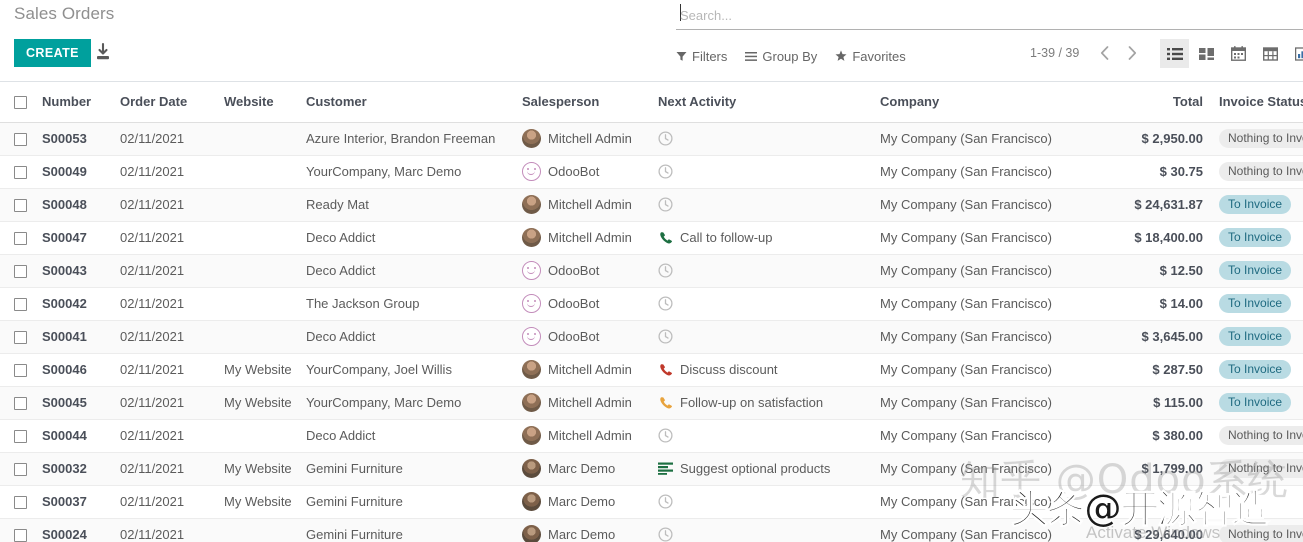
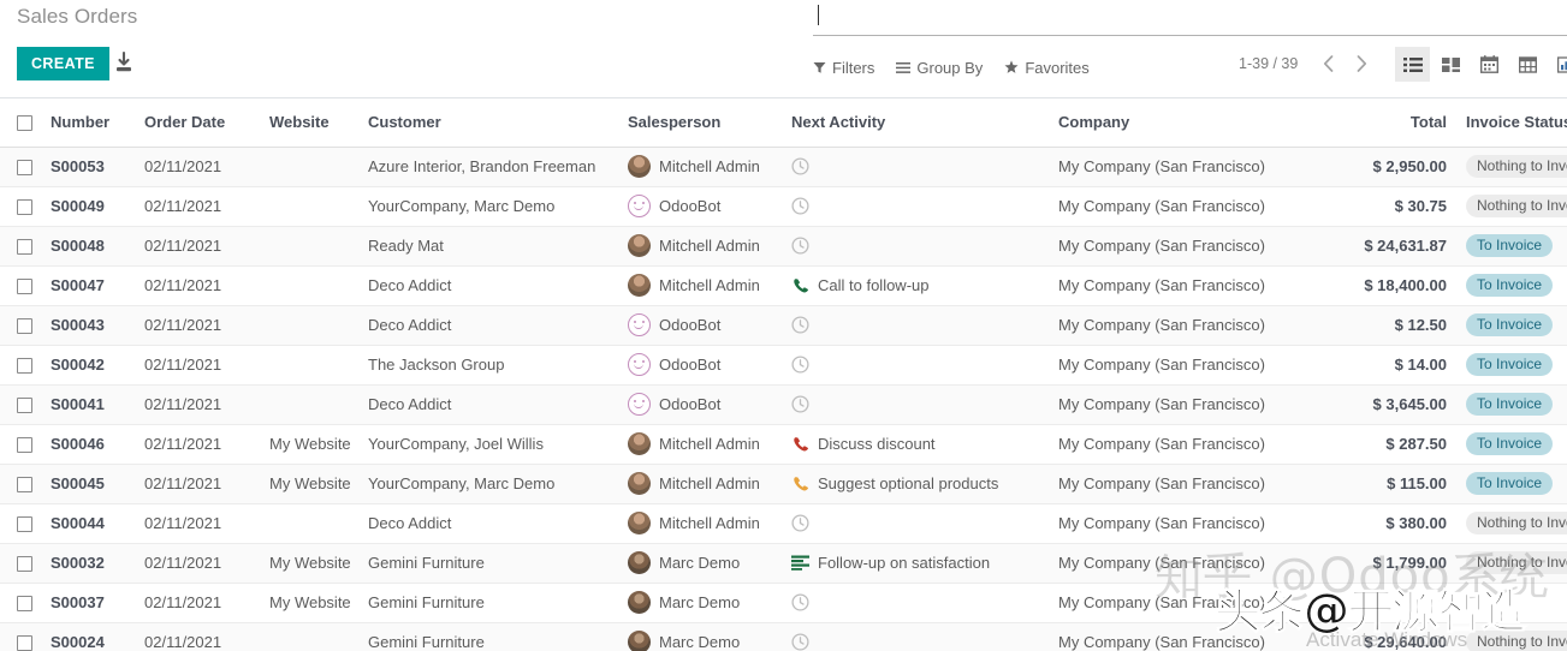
  Sales Orders
  CREATE
- Search...
  Filters
  Group By
  Favorites
  1-39 / 39
  	Number	Order Date	Website	Customer	Salesperson	Next Activity	Company	Total	Invoice Statu
  	S00053	02/11/2021		Azure Interior, Brandon Freeman	Mitchell Admin		My Company (San Francisco)	$ 2,950.00	Nothing to Inv
  	S00049	02/11/2021		YourCompany, Marc Demo	OdooBot		My Company (San Francisco)	$ 30.75	Nothing to Inv
  	S00048	02/11/2021		Ready Mat	Mitchell Admin		My Company (San Francisco)	$ 24,631.87	To Invoice
  	S00047	02/11/2021		Deco Addict	Mitchell Admin	Call to follow-up	My Company (San Francisco)	$ 18,400.00	To Invoice
  	S00043	02/11/2021		Deco Addict	OdooBot		My Company (San Francisco)	$ 12.50	To Invoice
  	S00042	02/11/2021		The Jackson Group	OdooBot		My Company (San Francisco)	$ 14.00	To Invoice
  	S00041	02/11/2021		Deco Addict	OdooBot		My Company (San Francisco)	$ 3,645.00	To Invoice
  	S00046	02/11/2021	My Website	YourCompany, Joel Willis	Mitchell Admin	Discuss discount	My Company (San Francisco)	$ 287.50	To Invoice
- 	S00045	02/11/2021	My Website	YourCompany, Marc Demo	Mitchell Admin	Follow-up on satisfaction	My Company (San Francisco)	$ 115.00	To Invoice
+ 	S00045	02/11/2021	My Website	YourCompany, Marc Demo	Mitchell Admin	Suggest optional products	My Company (San Francisco)	$ 115.00	To Invoice
  	S00044	02/11/2021		Deco Addict	Mitchell Admin		My Company (San Francisco)	$ 380.00	Nothing to Inv
- 	S00032	02/11/2021	My Website	Gemini Furniture	Marc Demo	Suggest optional products	My Company (San Francisco)	$ 1,799.00	Nothing to Inv
+ 	S00032	02/11/2021	My Website	Gemini Furniture	Marc Demo	Follow-up on satisfaction	My Company (San Francisco)	$ 1,799.00	Nothing to Inv
  	S00037	02/11/2021	My Website	Gemini Furniture	Marc Demo		My Company (San Francisco)
  	S00024	02/11/2021		Gemini Furniture	Marc Demo		My Company (San Francisco)	$ 29,640.00	Nothing to Inv
  知乎 @Odoo系统
  头条@开源智造
  Activate Windows
